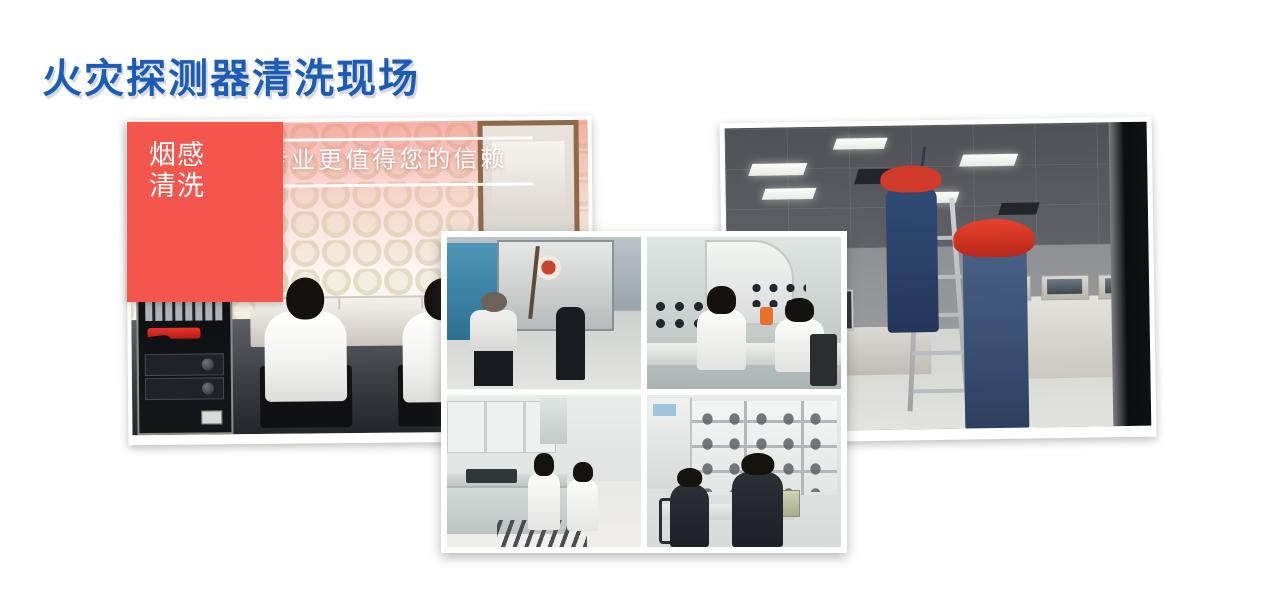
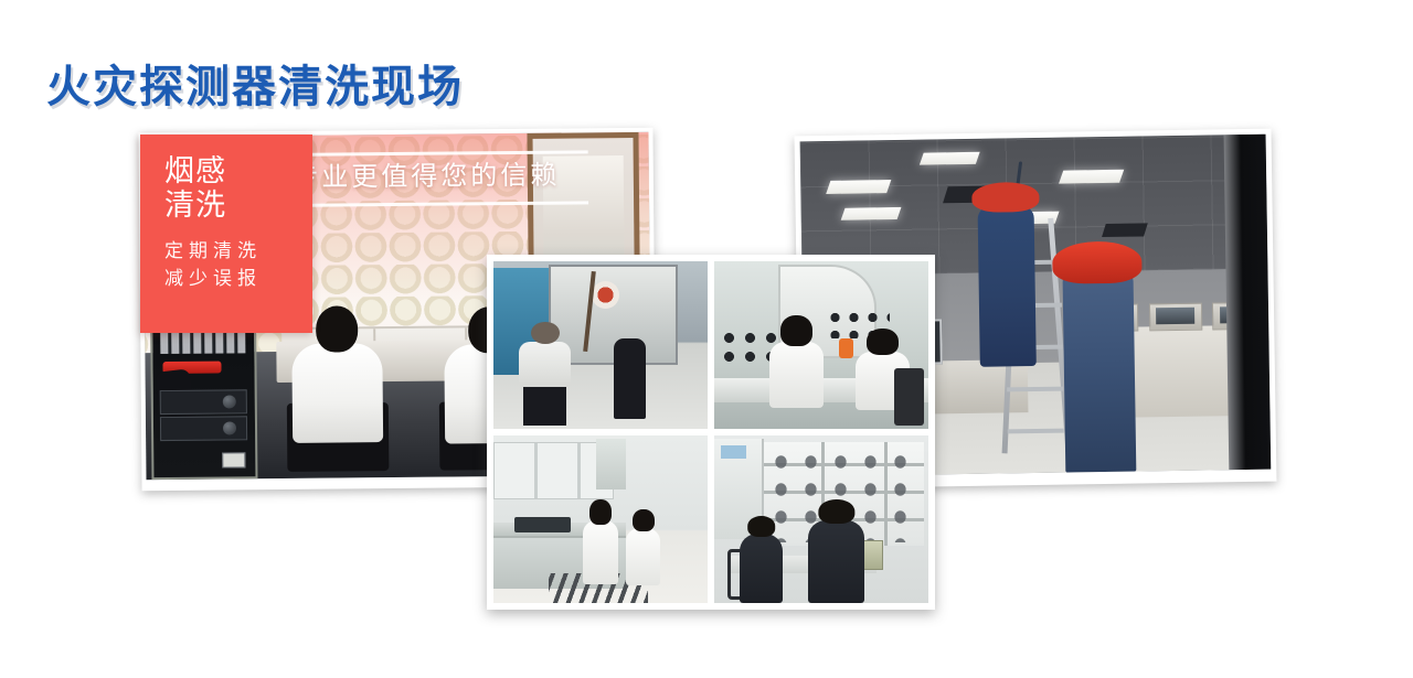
  火灾探测器清洗现场
  业更值得您的信赖
  烟感
  清洗
+ 定期清洗
+ 减少误报
